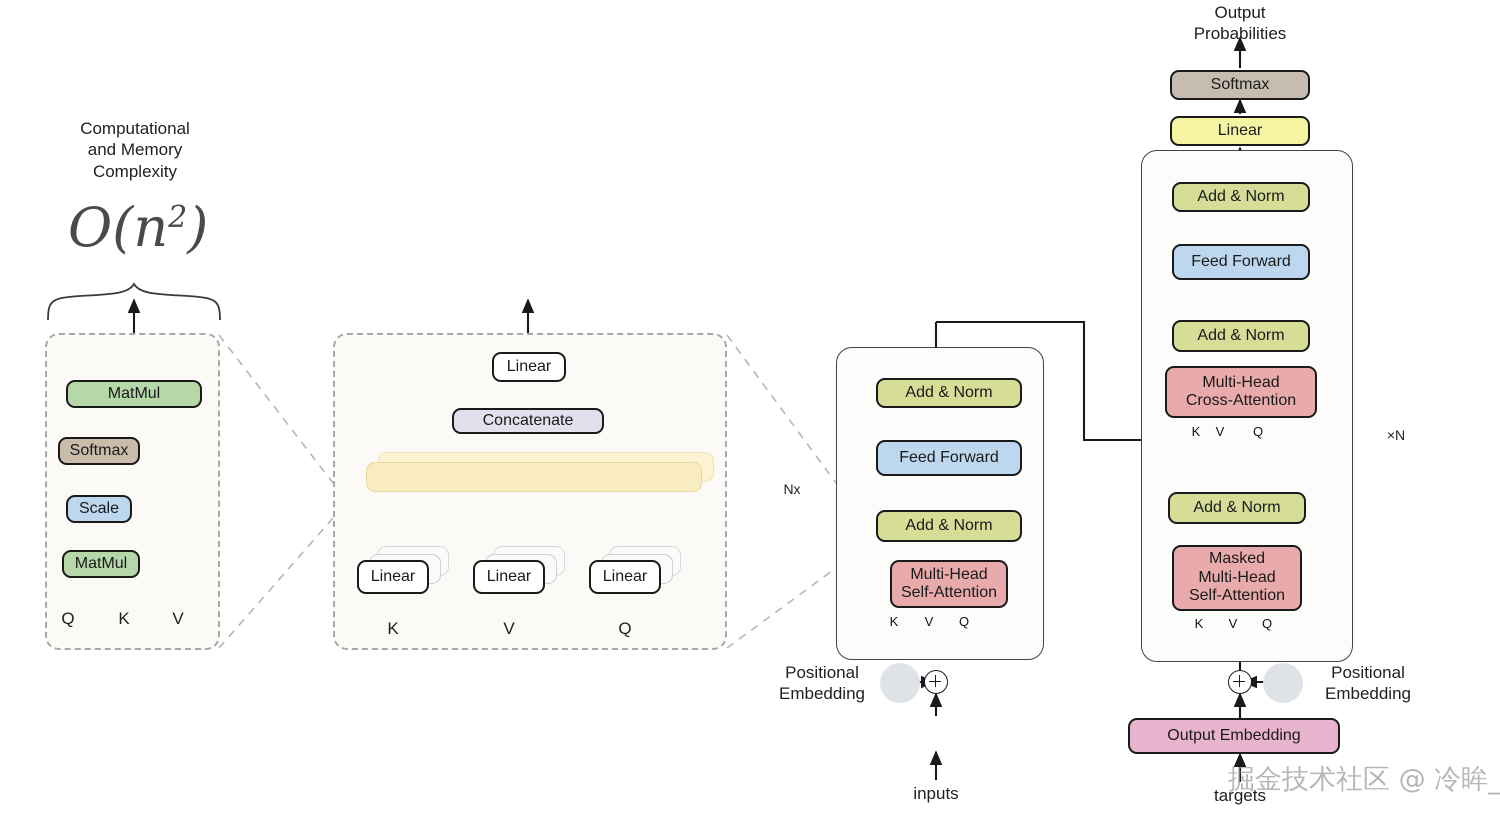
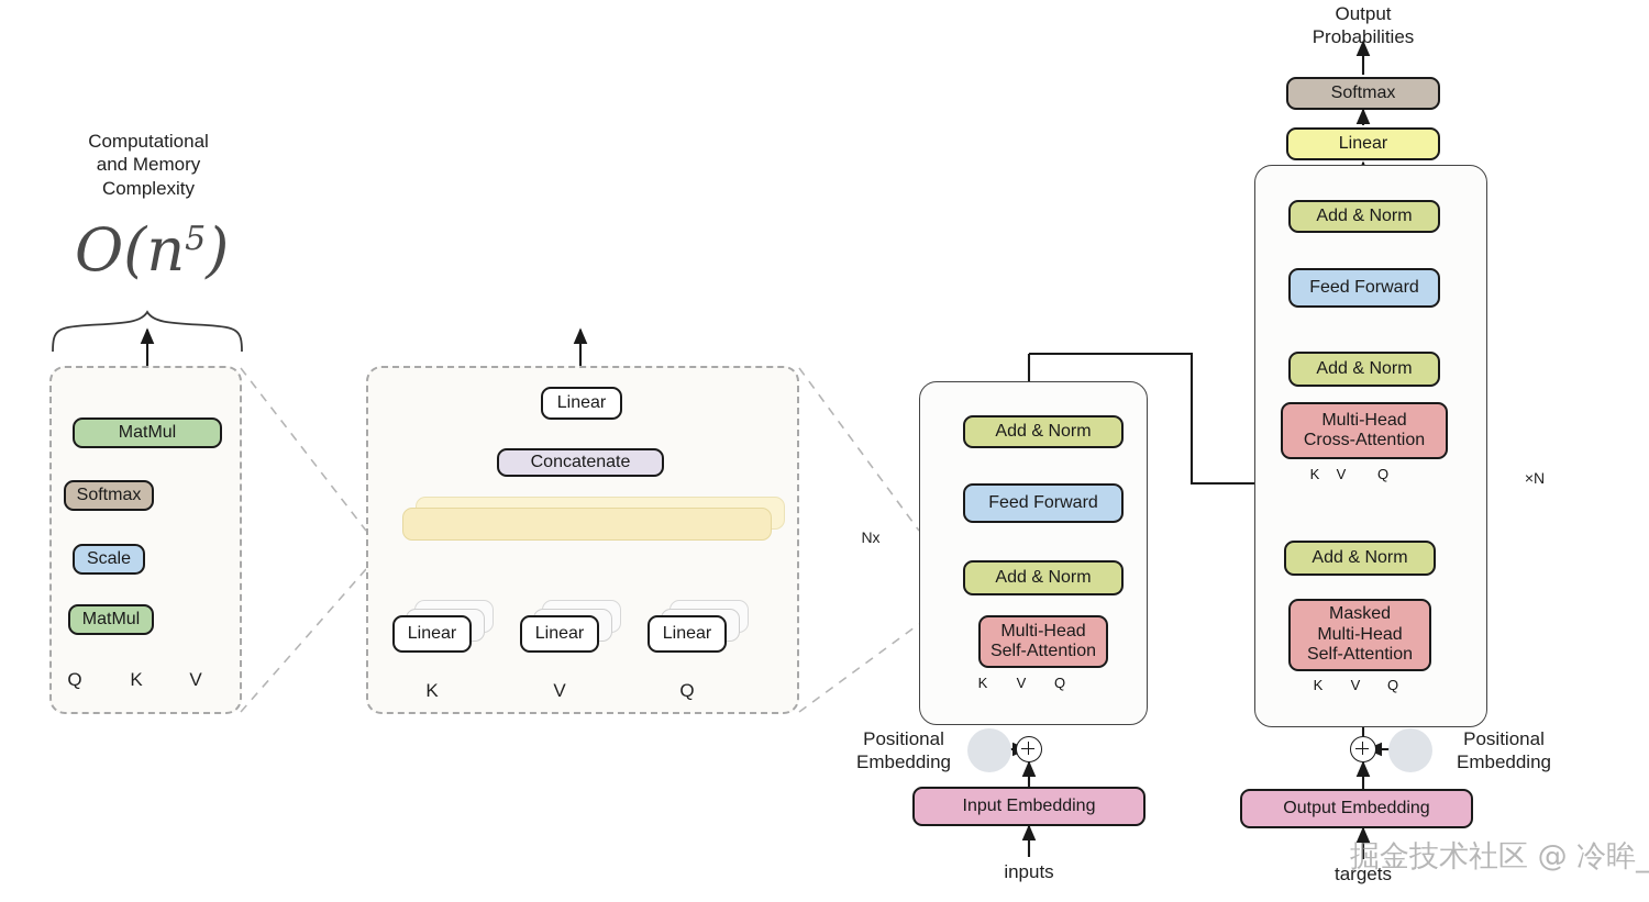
  Computational
  and Memory
  Complexity
- O(n2)
+ O(n5)
  MatMul
  Softmax
  Scale
  MatMul
  Q
  K
  V
  Linear
  Concatenate
  Linear
  Linear
  Linear
  K
  V
  Q
  Nx
  Add & Norm
  Feed Forward
  Add & Norm
  Multi-Head
  Self-Attention
  K
  V
  Q
  Positional
  Embedding
+ Input Embedding
  inputs
  Output
  Probabilities
  Softmax
  Linear
  ×N
  Add & Norm
  Feed Forward
  Add & Norm
  Multi-Head
  Cross-Attention
  K
  V
  Q
  Add & Norm
  Masked
  Multi-Head
  Self-Attention
  K
  V
  Q
  Positional
  Embedding
  Output Embedding
  targets
  掘金技术社区 @ 冷眸_
